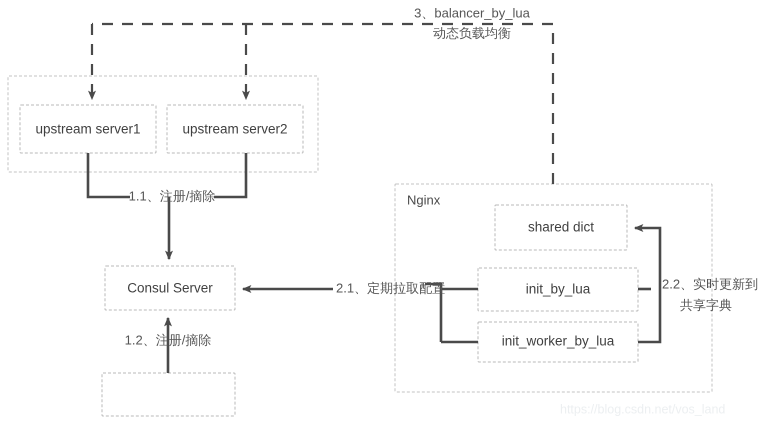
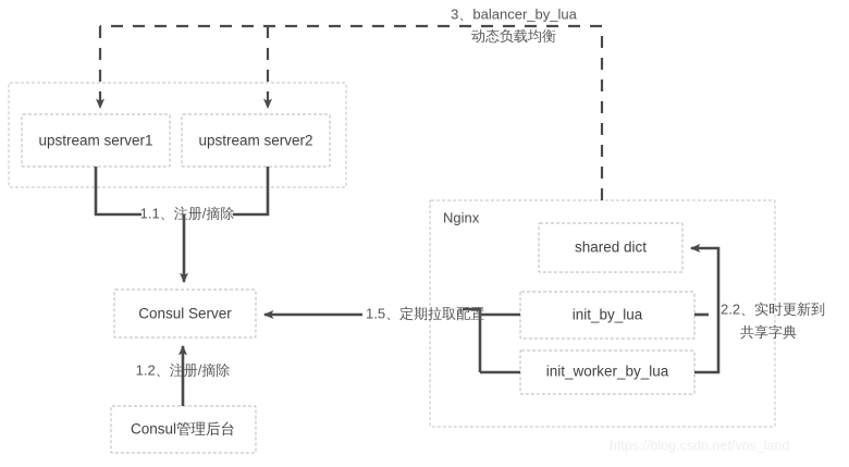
  upstream server1
  upstream server2
  Nginx
  shared dict
  init_by_lua
  init_worker_by_lua
  Consul Server
+ Consul管理后台
  3、balancer_by_lua
  动态负载均衡
  1.1、注册/摘除
  1.2、注册/摘除
- 2.1、定期拉取配置
+ 1.5、定期拉取配置
  2.2、实时更新到
  共享字典
